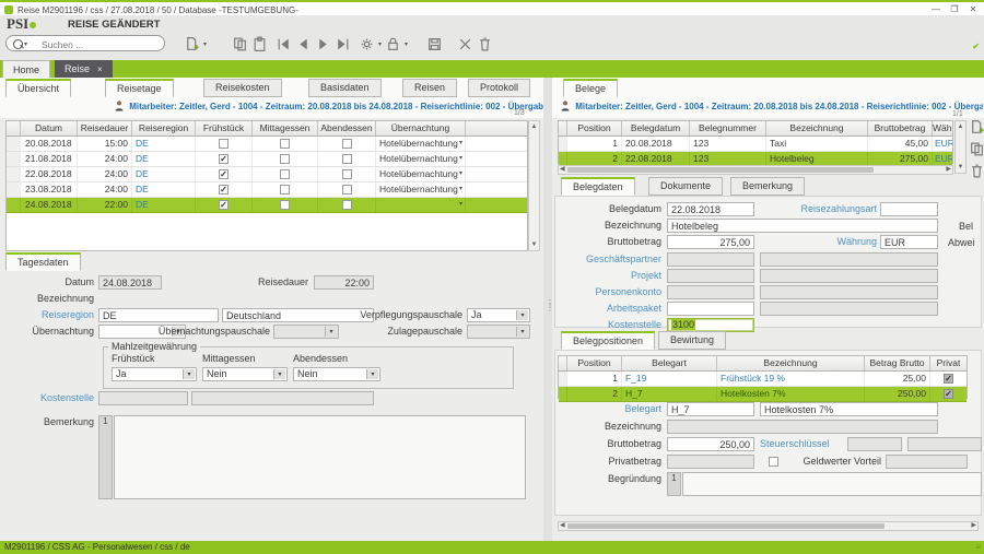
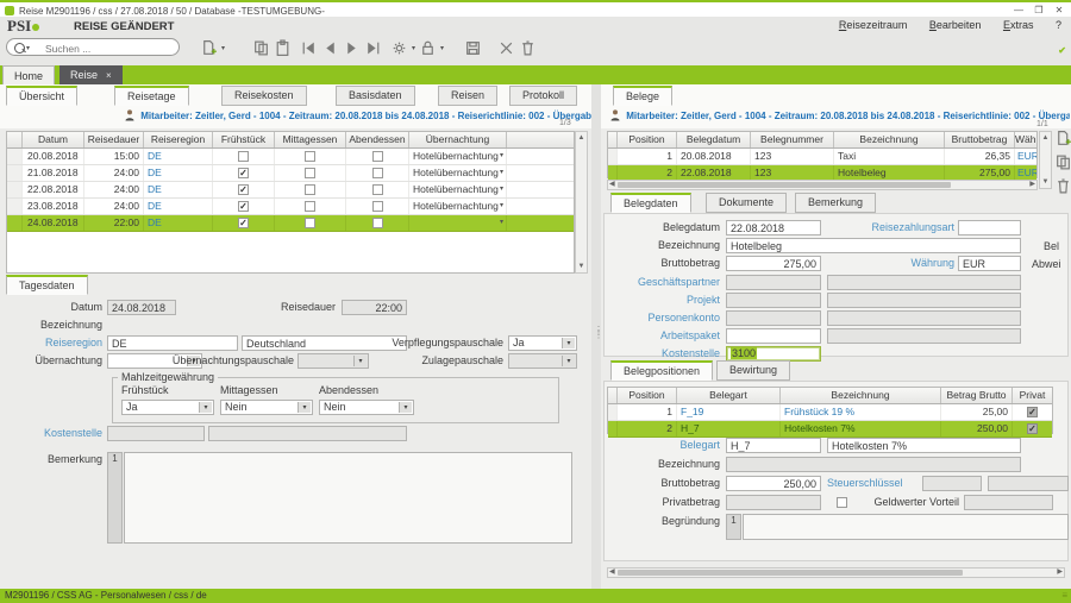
  Reise M2901196 / css / 27.08.2018 / 50 / Database -TESTUMGEBUNG-
  —
  ❐
  ✕
  PSI
  REISE GEÄNDERT
+ Reisezeitraum Bearbeiten Extras ?
  Suchen ...
  ✔
  Home
  Reise ×
  Übersicht
  Reisetage
  Reisekosten
  Basisdaten
  Reisen
  Protokoll
  Mitarbeiter: Zeitler, Gerd - 1004 - Zeitraum: 20.08.2018 bis 24.08.2018 - Reiserichtlinie: 002 - Übergab
  Datum
  Reisedauer
  Reiseregion
  Frühstück
  Mittagessen
  Abendessen
  Übernachtung
  20.08.2018
  15:00
  DE
  Hotelübernachtung
  21.08.2018
  24:00
  DE
  Hotelübernachtung
  22.08.2018
  24:00
  DE
  Hotelübernachtung
  23.08.2018
  24:00
  DE
  Hotelübernachtung
  24.08.2018
  22:00
  DE
  Tagesdaten
  Datum
  24.08.2018
  Reisedauer
  22:00
  Bezeichnung
  Reiseregion
  DE
  Deutschland
  Verpflegungspauschale
  Ja
  Übernachtung
  Übernachtungspauschale
  Zulagepauschale
  Mahlzeitgewährung
  Frühstück
  Ja
  Mittagessen
  Nein
  Abendessen
  Nein
  Kostenstelle
  Bemerkung
  1
  ⋮
  ⋮
  Belege
  Mitarbeiter: Zeitler, Gerd - 1004 - Zeitraum: 20.08.2018 bis 24.08.2018 - Reiserichtlinie: 002 - Überga
  Position
  Belegdatum
  Belegnummer
  Bezeichnung
  Bruttobetrag
  Wäh
  1
  20.08.2018
  123
  Taxi
- 45,00
+ 26,35
  EUR
  2
  22.08.2018
  123
  Hotelbeleg
  275,00
  EUR
  Belegdaten
  Dokumente
  Bemerkung
  Belegdatum
  22.08.2018
  Reisezahlungsart
  Bezeichnung
  Hotelbeleg
  Bel
  Bruttobetrag
  275,00
  Währung
  EUR
  Abwei
  Geschäftspartner
  Projekt
  Personenkonto
  Arbeitspaket
  Kostenstelle
  3100
  Belegpositionen
  Bewirtung
  Position
  Belegart
  Bezeichnung
  Betrag Brutto
  Privat
  1
  F_19
  Frühstück 19 %
  25,00
  2
  H_7
  Hotelkosten 7%
  250,00
  Belegart
  H_7
  Hotelkosten 7%
  Bezeichnung
  Bruttobetrag
  250,00
  Steuerschlüssel
  Privatbetrag
  Geldwerter Vorteil
  Begründung
  1
  M2901196 / CSS AG - Personalwesen / css / de
  ≡
